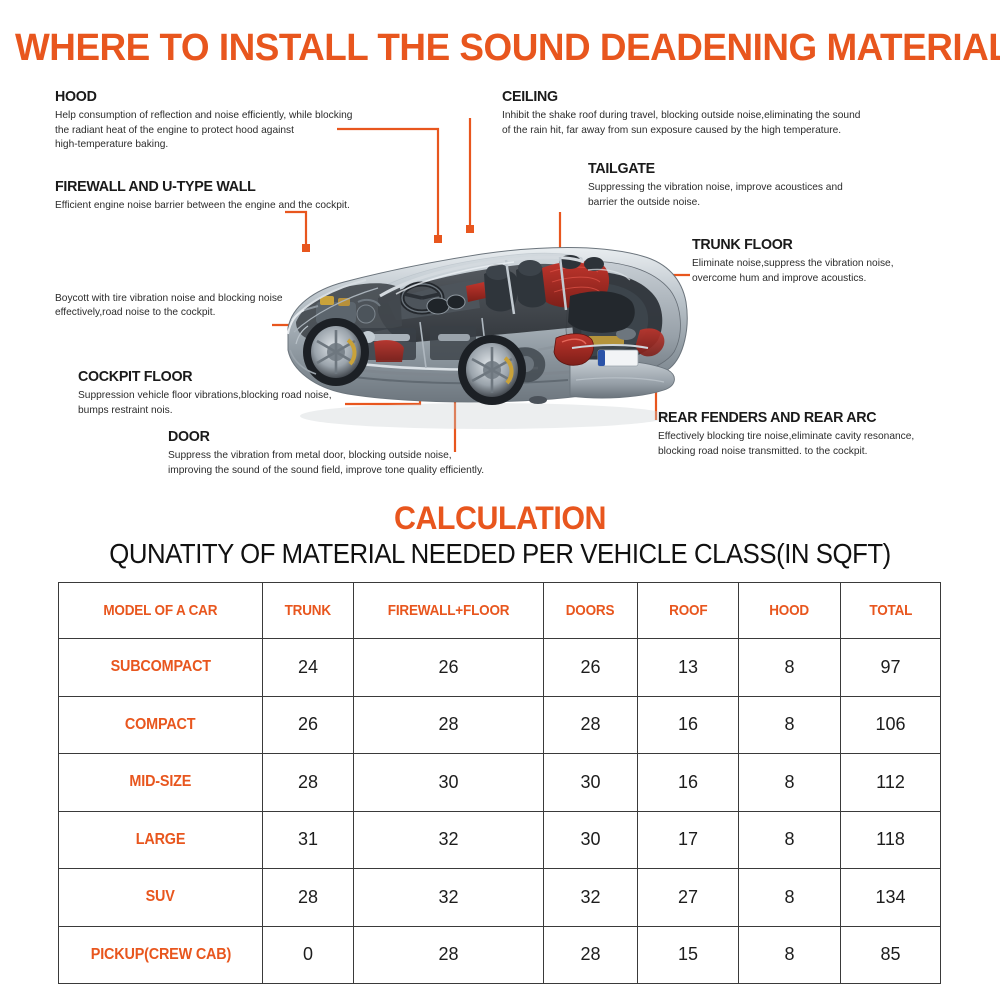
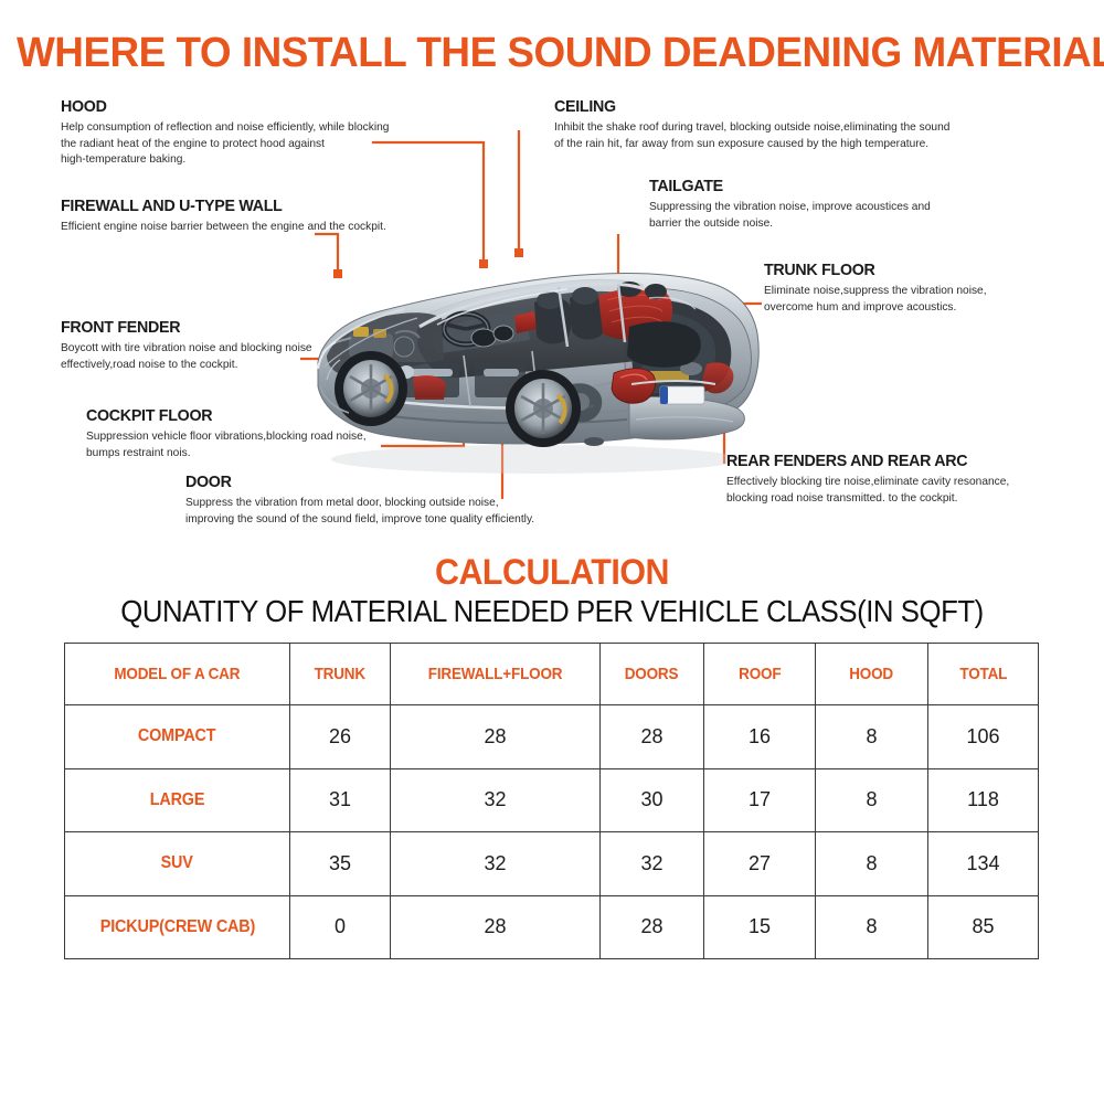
  WHERE TO INSTALL THE SOUND DEADENING MATERIA
  HOOD
  Help consumption of reflection and noise efficiently, while blocking
  the radiant heat of the engine to protect hood against
  high-temperature baking.
  FIREWALL AND U-TYPE WALL
  Efficient engine noise barrier between the engine and the cockpit.
+ FRONT FENDER
  Boycott with tire vibration noise and blocking noise
  effectively,road noise to the cockpit.
  COCKPIT FLOOR
  Suppression vehicle floor vibrations,blocking road noise,
  bumps restraint nois.
  DOOR
  Suppress the vibration from metal door, blocking outside noise,
  improving the sound of the sound field, improve tone quality efficiently.
  CEILING
  Inhibit the shake roof during travel, blocking outside noise,eliminating the sound
  of the rain hit, far away from sun exposure caused by the high temperature.
  TAILGATE
  Suppressing the vibration noise, improve acoustices and
  barrier the outside noise.
  TRUNK FLOOR
  Eliminate noise,suppress the vibration noise,
  overcome hum and improve acoustics.
  REAR FENDERS AND REAR ARC
  Effectively blocking tire noise,eliminate cavity resonance,
  blocking road noise transmitted. to the cockpit.
  CALCULATION
  QUNATITY OF MATERIAL NEEDED PER VEHICLE CLASS(IN SQFT)
  MODEL OF A CAR	TRUNK	FIREWALL+FLOOR	DOORS	ROOF	HOOD	TOTAL
- SUBCOMPACT	24	26	26	13	8	97
  COMPACT	26	28	28	16	8	106
- MID-SIZE	28	30	30	16	8	112
  LARGE	31	32	30	17	8	118
- SUV	28	32	32	27	8	134
+ SUV	35	32	32	27	8	134
  PICKUP(CREW CAB)	0	28	28	15	8	85
